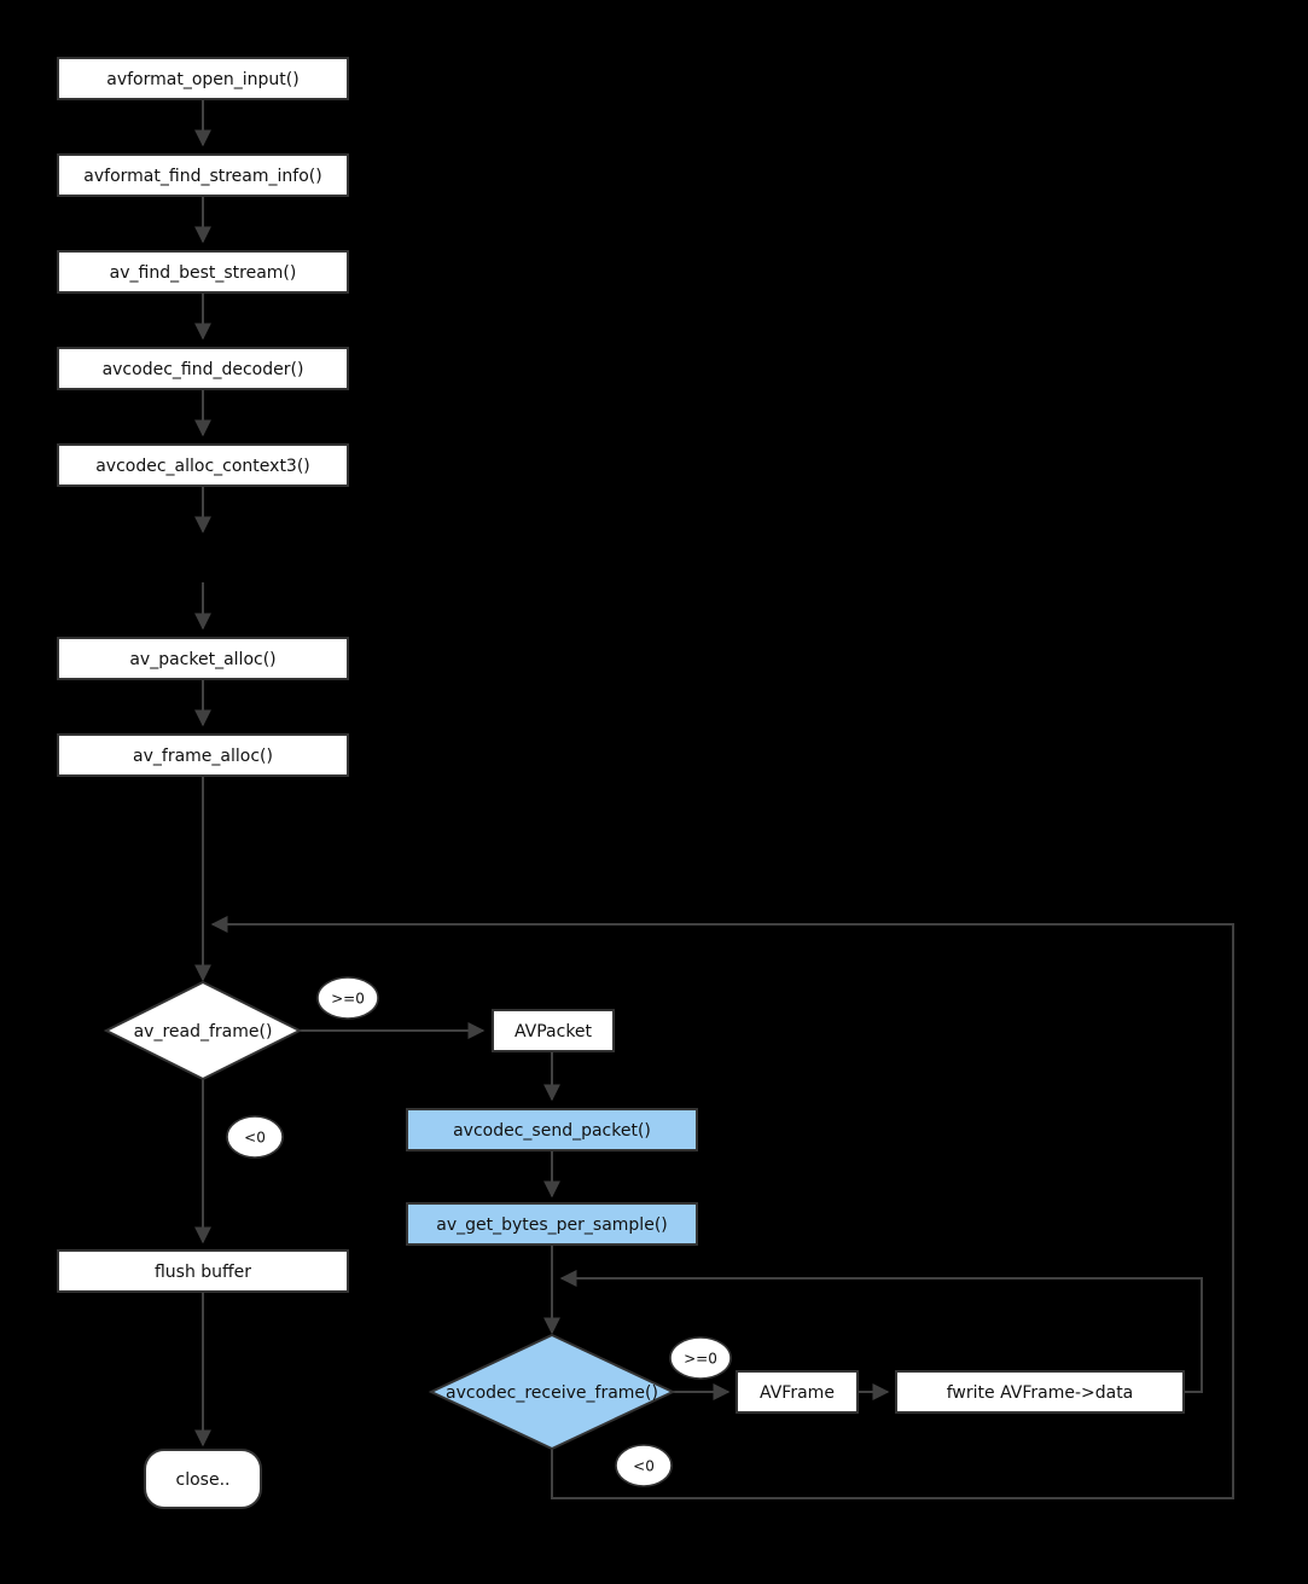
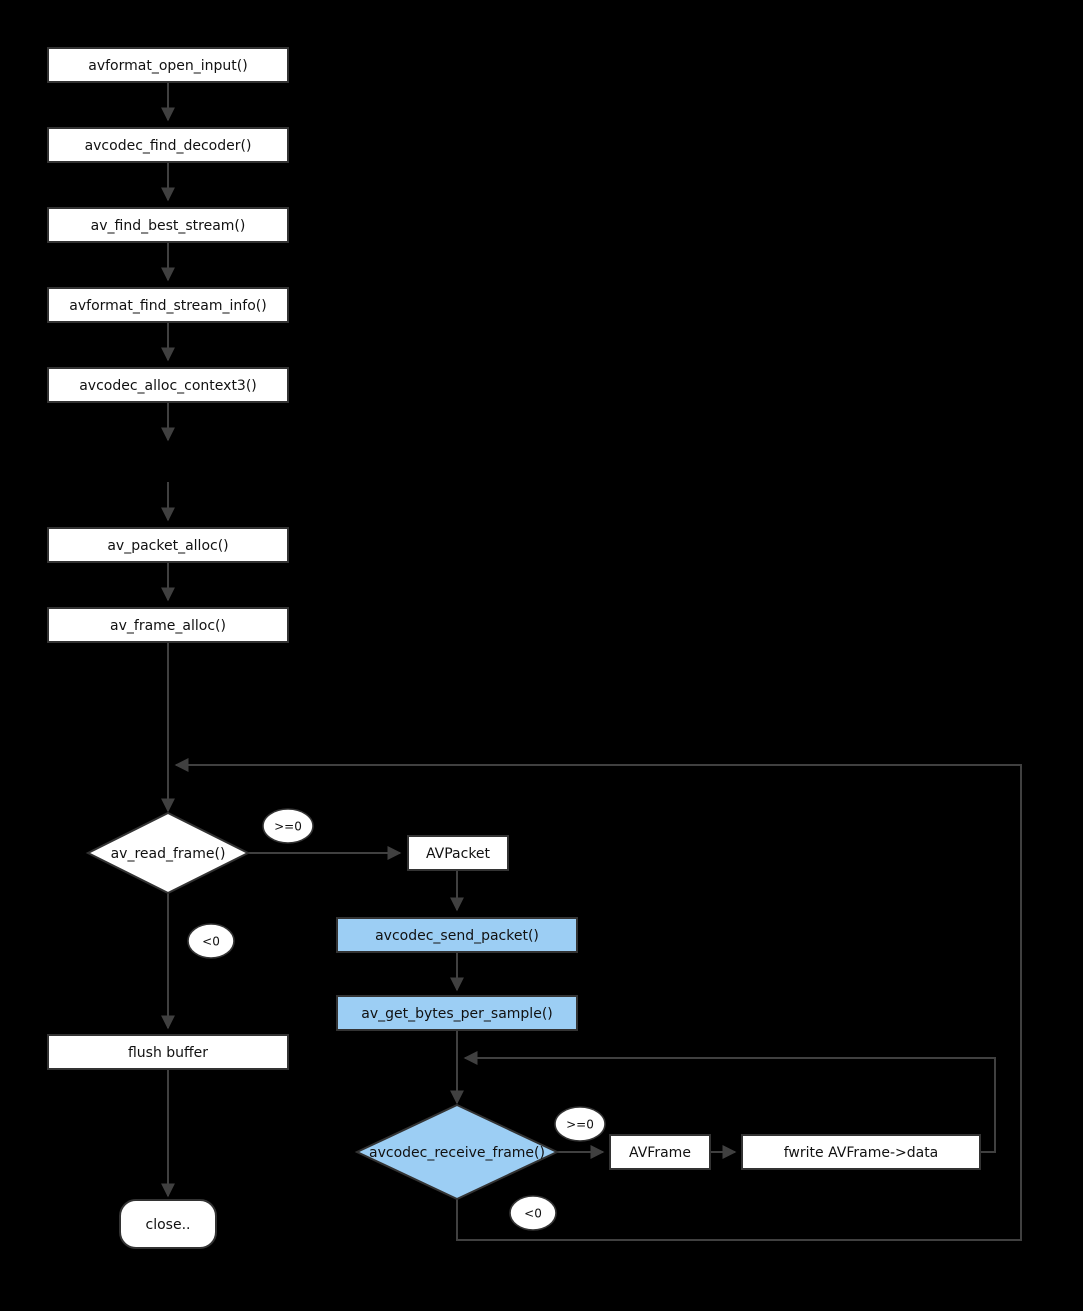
  avformat_open_input()
- avformat_find_stream_info()
+ avcodec_find_decoder()
  av_find_best_stream()
- avcodec_find_decoder()
+ avformat_find_stream_info()
  avcodec_alloc_context3()
  av_packet_alloc()
  av_frame_alloc()
  av_read_frame()
  AVPacket
  avcodec_send_packet()
  av_get_bytes_per_sample()
  flush buffer
  avcodec_receive_frame()
  AVFrame
  fwrite AVFrame->data
  close..
  >=0
  <0
  >=0
  <0
